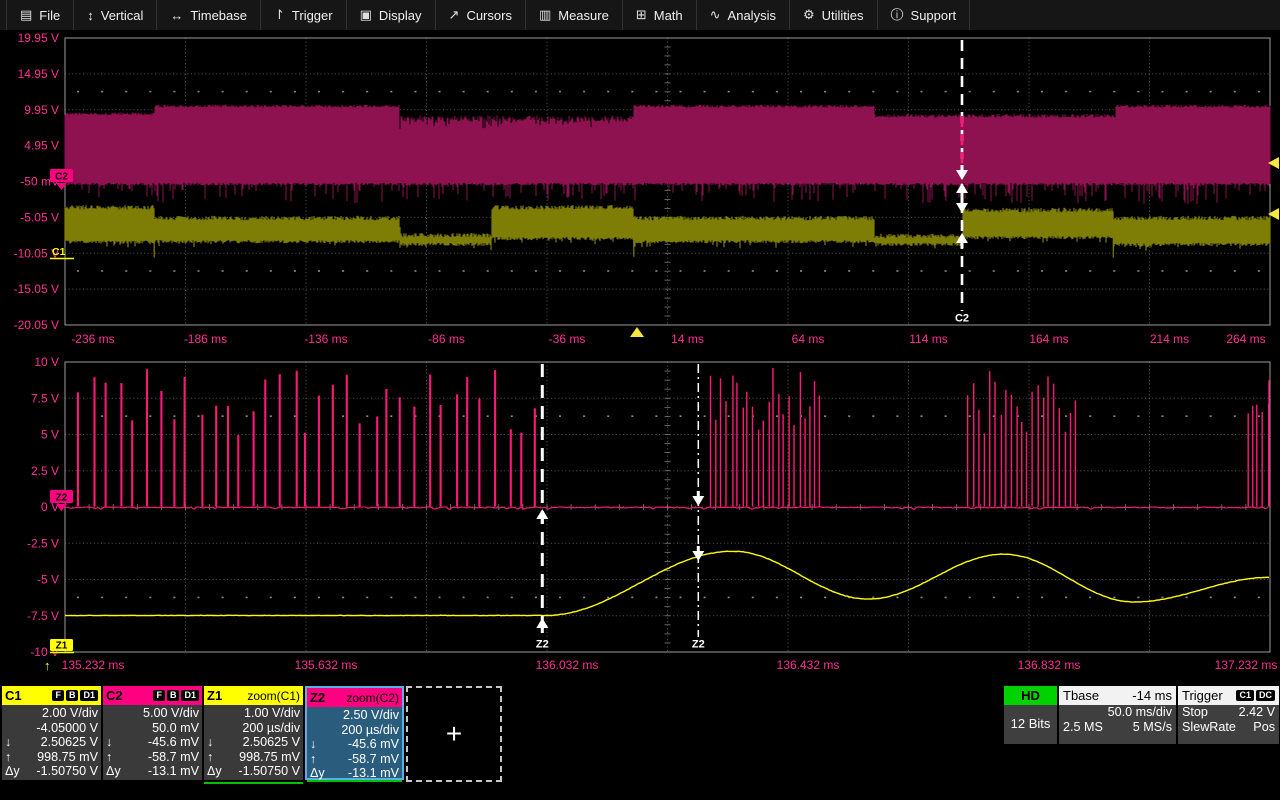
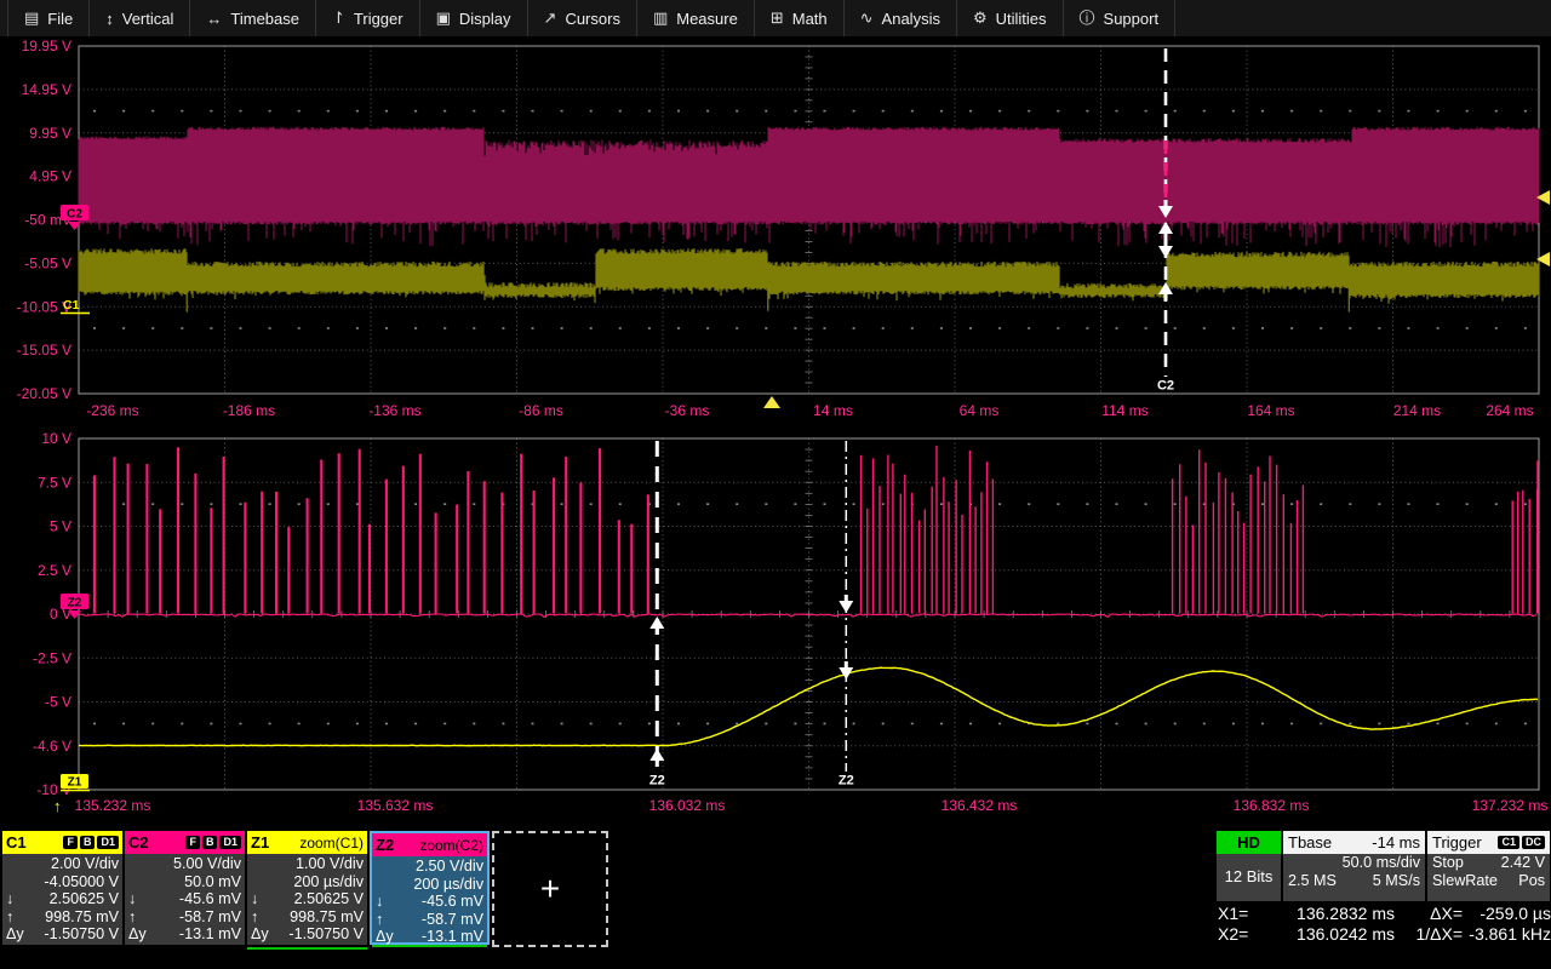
  ▤
  File
  ↕
  Vertical
  ↔
  Timebase
  ↾
  Trigger
  ▣
  Display
  ↗
  Cursors
  ▥
  Measure
  ⊞
  Math
  ∿
  Analysis
  ⚙
  Utilities
  ⓘ
  Support
  19.95 V
  14.95 V
  9.95 V
  4.95 V
  -50 m
  -5.05 V
  -10.05 V
  -15.05 V
  -20.05 V
  -236 ms
  -186 ms
  -136 ms
  -86 ms
  -36 ms
  14 ms
  64 ms
  114 ms
  164 ms
  214 ms
  264 ms
  10 V
  7.5 V
  5 V
  2.5 V
  0 V
  -2.5 V
  -5 V
- -7.5 V
+ -4.6 V
  -10
  135.232 ms
  135.632 ms
  136.032 ms
  136.432 ms
  136.832 ms
  137.232 ms
  C2
  Z2
  C1
  Z1
  ↑
  C2
  Z2
  Z2
  +
  HD
  12 Bits
  Tbase
  -14 ms
  50.0 ms/div
  2.5 MS
  5 MS/s
  Trigger
  C1
  DC
  Stop
  2.42 V
  SlewRate
  Pos
+ X1=
+ 136.2832 ms
+ ΔX=
+ -259.0 µs
+ X2=
+ 136.0242 ms
+ 1/ΔX=
+ -3.861 kHz
  C1
  F
  B
  D1
  2.00 V/div
  -4.05000 V
  ↓
  2.50625 V
  ↑
  998.75 mV
  Δy
  -1.50750 V
  C2
  F
  B
  D1
  5.00 V/div
  50.0 mV
  ↓
  -45.6 mV
  ↑
  -58.7 mV
  Δy
  -13.1 mV
  Z1
  zoom(C1)
  1.00 V/div
  200 µs/div
  ↓
  2.50625 V
  ↑
  998.75 mV
  Δy
  -1.50750 V
  Z2
  zoom(C2)
  2.50 V/div
  200 µs/div
  ↓
  -45.6 mV
  ↑
  -58.7 mV
  Δy
  -13.1 mV
